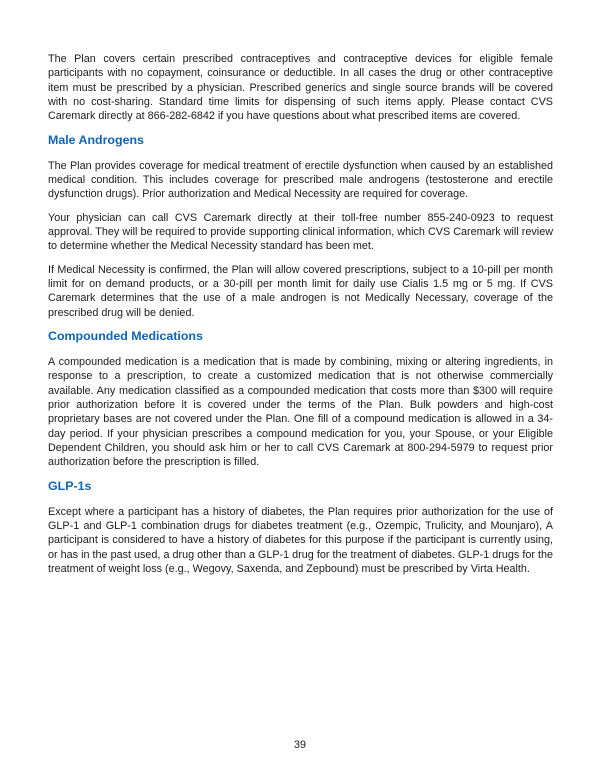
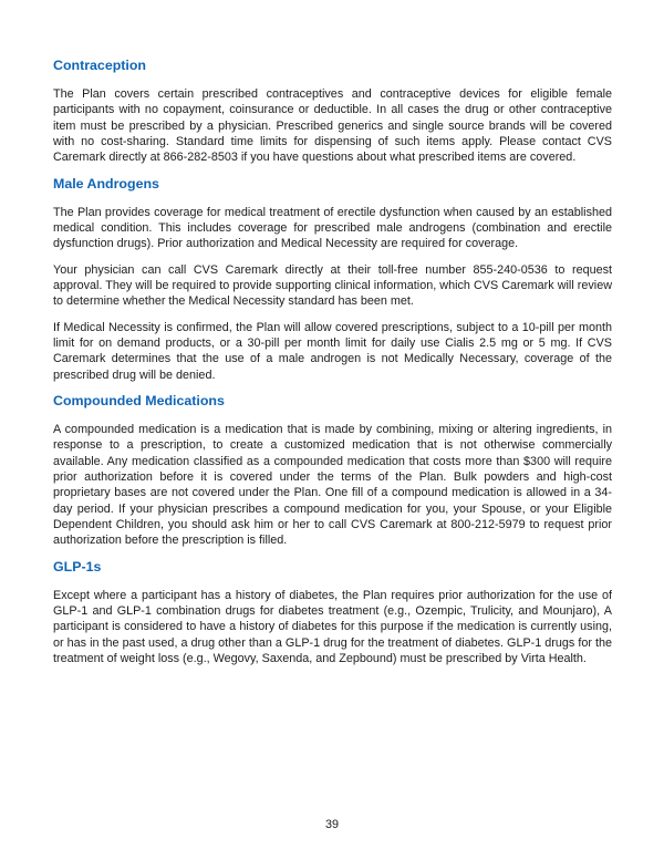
+ Contraception
- The Plan covers certain prescribed contraceptives and contraceptive devices for eligible female participants with no copayment, coinsurance or deductible. In all cases the drug or other contraceptive item must be prescribed by a physician. Prescribed generics and single source brands will be covered with no cost-sharing. Standard time limits for dispensing of such items apply. Please contact CVS Caremark directly at 866-282-6842 if you have questions about what prescribed items are covered.
+ The Plan covers certain prescribed contraceptives and contraceptive devices for eligible female participants with no copayment, coinsurance or deductible. In all cases the drug or other contraceptive item must be prescribed by a physician. Prescribed generics and single source brands will be covered with no cost-sharing. Standard time limits for dispensing of such items apply. Please contact CVS Caremark directly at 866-282-8503 if you have questions about what prescribed items are covered.
  Male Androgens
- The Plan provides coverage for medical treatment of erectile dysfunction when caused by an established medical condition. This includes coverage for prescribed male androgens (testosterone and erectile dysfunction drugs). Prior authorization and Medical Necessity are required for coverage.
+ The Plan provides coverage for medical treatment of erectile dysfunction when caused by an established medical condition. This includes coverage for prescribed male androgens (combination and erectile dysfunction drugs). Prior authorization and Medical Necessity are required for coverage.
- Your physician can call CVS Caremark directly at their toll-free number 855-240-0923 to request approval. They will be required to provide supporting clinical information, which CVS Caremark will review to determine whether the Medical Necessity standard has been met.
+ Your physician can call CVS Caremark directly at their toll-free number 855-240-0536 to request approval. They will be required to provide supporting clinical information, which CVS Caremark will review to determine whether the Medical Necessity standard has been met.
- If Medical Necessity is confirmed, the Plan will allow covered prescriptions, subject to a 10-pill per month limit for on demand products, or a 30-pill per month limit for daily use Cialis 1.5 mg or 5 mg. If CVS Caremark determines that the use of a male androgen is not Medically Necessary, coverage of the prescribed drug will be denied.
+ If Medical Necessity is confirmed, the Plan will allow covered prescriptions, subject to a 10-pill per month limit for on demand products, or a 30-pill per month limit for daily use Cialis 2.5 mg or 5 mg. If CVS Caremark determines that the use of a male androgen is not Medically Necessary, coverage of the prescribed drug will be denied.
  Compounded Medications
- A compounded medication is a medication that is made by combining, mixing or altering ingredients, in response to a prescription, to create a customized medication that is not otherwise commercially available. Any medication classified as a compounded medication that costs more than $300 will require prior authorization before it is covered under the terms of the Plan. Bulk powders and high-cost proprietary bases are not covered under the Plan. One fill of a compound medication is allowed in a 34-day period. If your physician prescribes a compound medication for you, your Spouse, or your Eligible Dependent Children, you should ask him or her to call CVS Caremark at 800-294-5979 to request prior authorization before the prescription is filled.
+ A compounded medication is a medication that is made by combining, mixing or altering ingredients, in response to a prescription, to create a customized medication that is not otherwise commercially available. Any medication classified as a compounded medication that costs more than $300 will require prior authorization before it is covered under the terms of the Plan. Bulk powders and high-cost proprietary bases are not covered under the Plan. One fill of a compound medication is allowed in a 34-day period. If your physician prescribes a compound medication for you, your Spouse, or your Eligible Dependent Children, you should ask him or her to call CVS Caremark at 800-212-5979 to request prior authorization before the prescription is filled.
  GLP-1s
- Except where a participant has a history of diabetes, the Plan requires prior authorization for the use of GLP-1 and GLP-1 combination drugs for diabetes treatment (e.g., Ozempic, Trulicity, and Mounjaro), A participant is considered to have a history of diabetes for this purpose if the participant is currently using, or has in the past used, a drug other than a GLP-1 drug for the treatment of diabetes. GLP-1 drugs for the treatment of weight loss (e.g., Wegovy, Saxenda, and Zepbound) must be prescribed by Virta Health.
+ Except where a participant has a history of diabetes, the Plan requires prior authorization for the use of GLP-1 and GLP-1 combination drugs for diabetes treatment (e.g., Ozempic, Trulicity, and Mounjaro), A participant is considered to have a history of diabetes for this purpose if the medication is currently using, or has in the past used, a drug other than a GLP-1 drug for the treatment of diabetes. GLP-1 drugs for the treatment of weight loss (e.g., Wegovy, Saxenda, and Zepbound) must be prescribed by Virta Health.
  39
